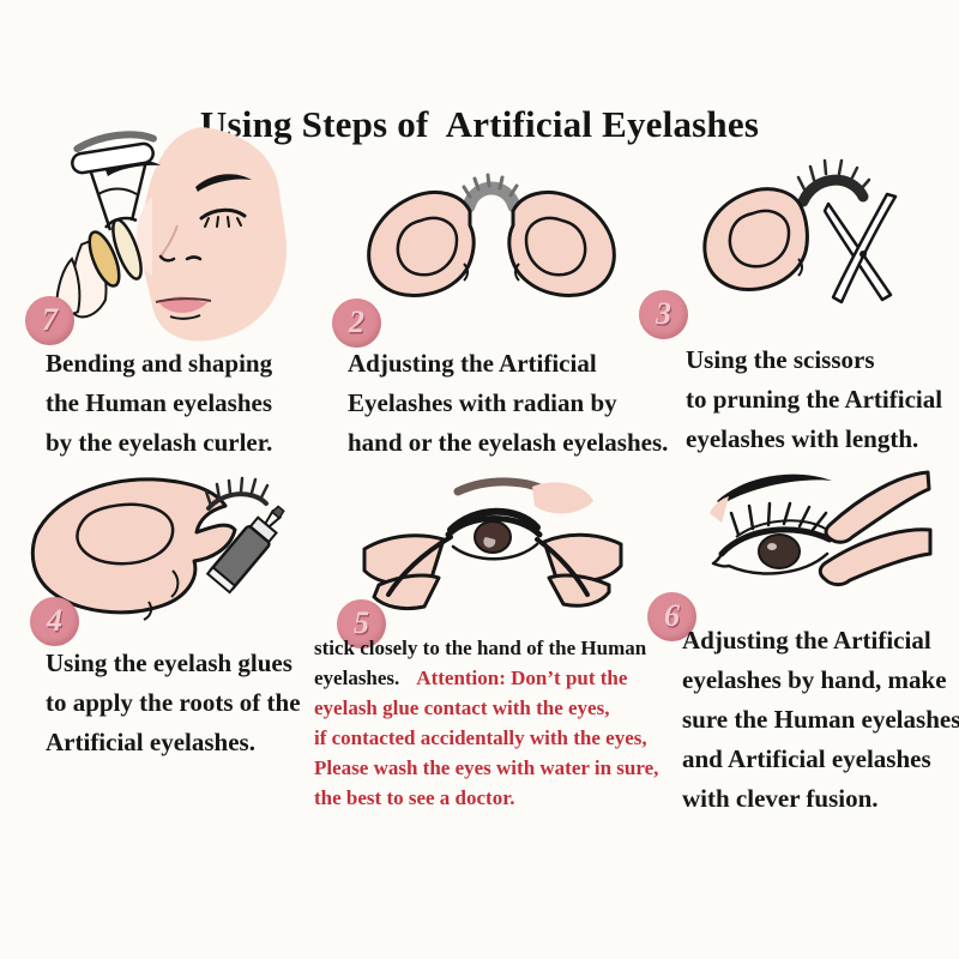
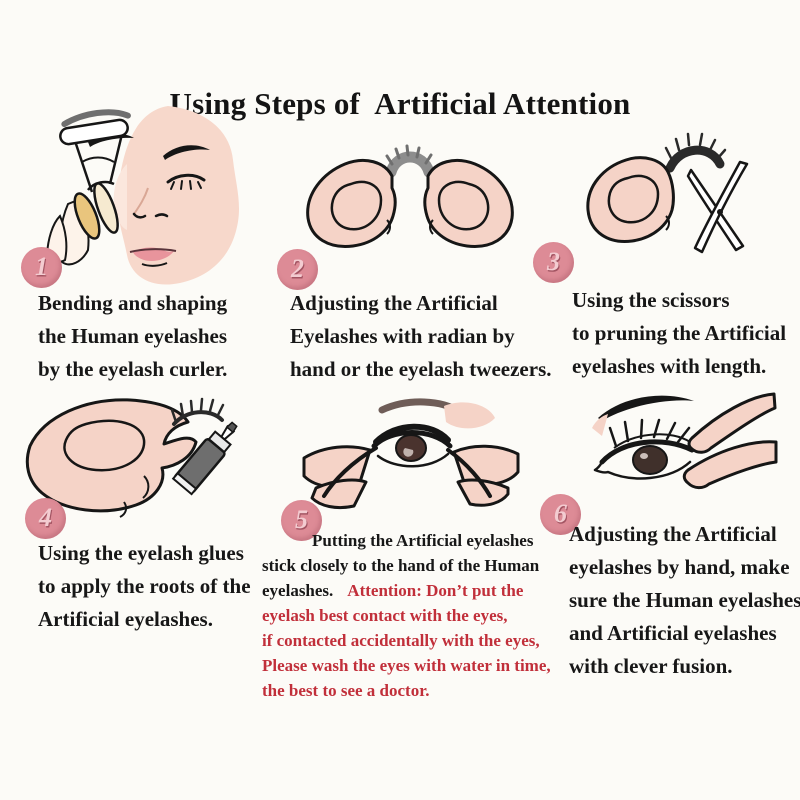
- Using Steps of Artificial Eyelashes
+ Using Steps of Artificial Attention
- 7
+ 1
  2
  3
  4
  5
  6
  Bending and shaping
  the Human eyelashes
  by the eyelash curler.
  Adjusting the Artificial
  Eyelashes with radian by
- hand or the eyelash eyelashes.
+ hand or the eyelash tweezers.
  Using the scissors
  to pruning the Artificial
  eyelashes with length.
  Using the eyelash glues
  to apply the roots of the
  Artificial eyelashes.
+ Putting the Artificial eyelashes
  stick closely to the hand of the Human
  eyelashes. Attention: Don’t put the
- eyelash glue contact with the eyes,
+ eyelash best contact with the eyes,
  if contacted accidentally with the eyes,
- Please wash the eyes with water in sure,
+ Please wash the eyes with water in time,
  the best to see a doctor.
  Adjusting the Artificial
  eyelashes by hand, make
  sure the Human eyelashes
  and Artificial eyelashes
  with clever fusion.
